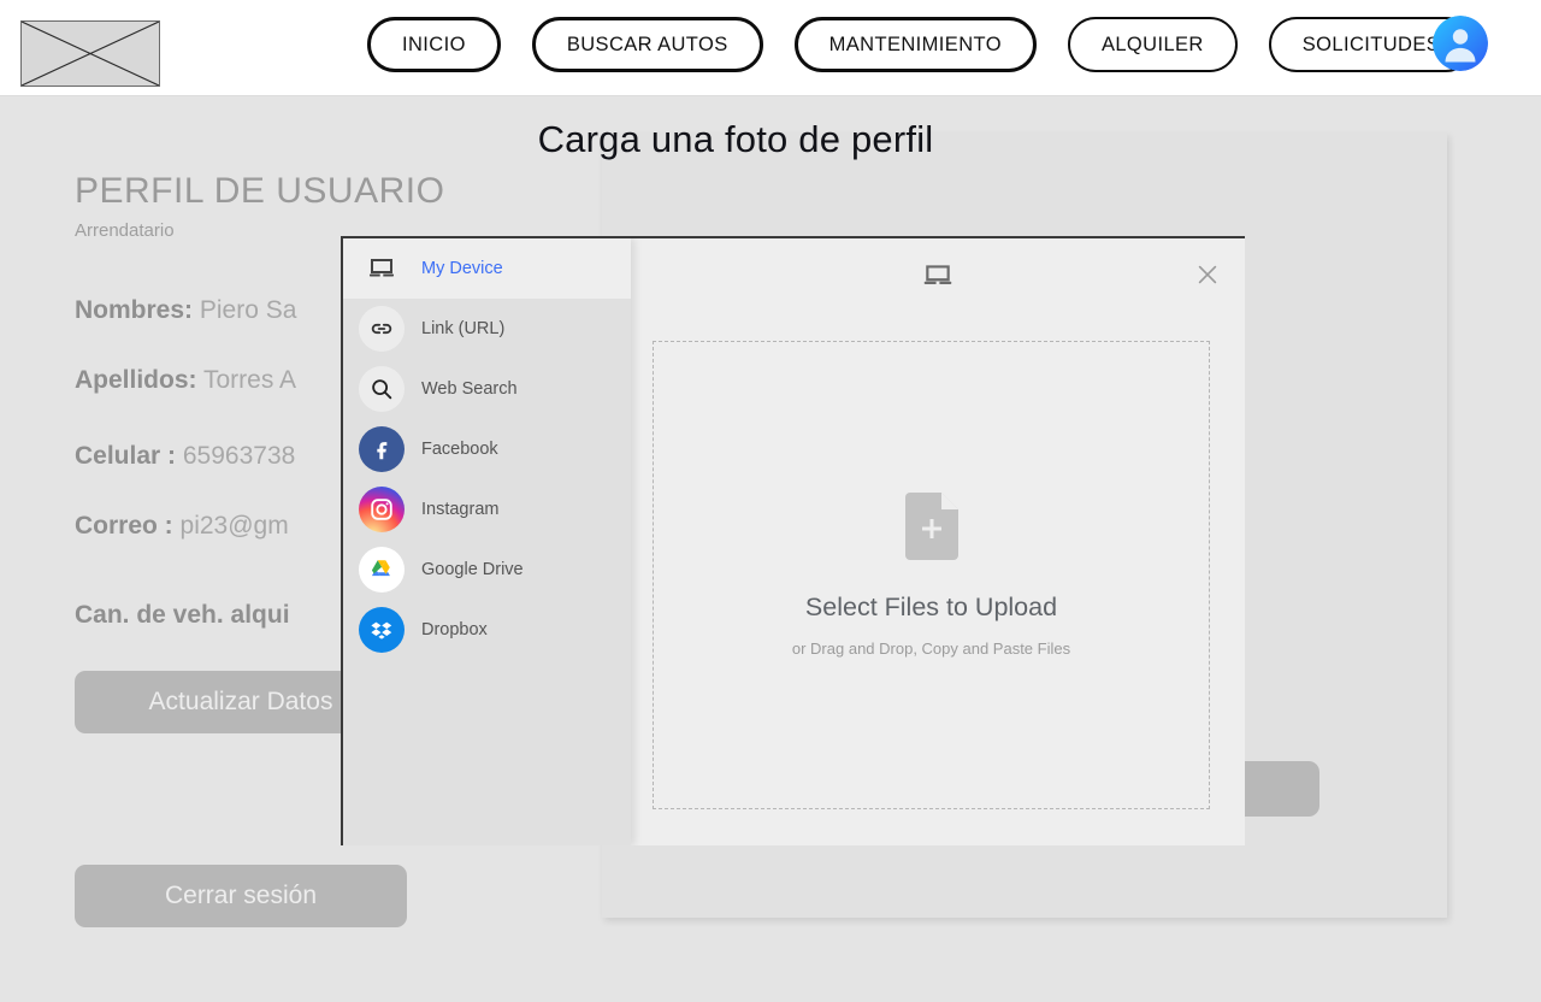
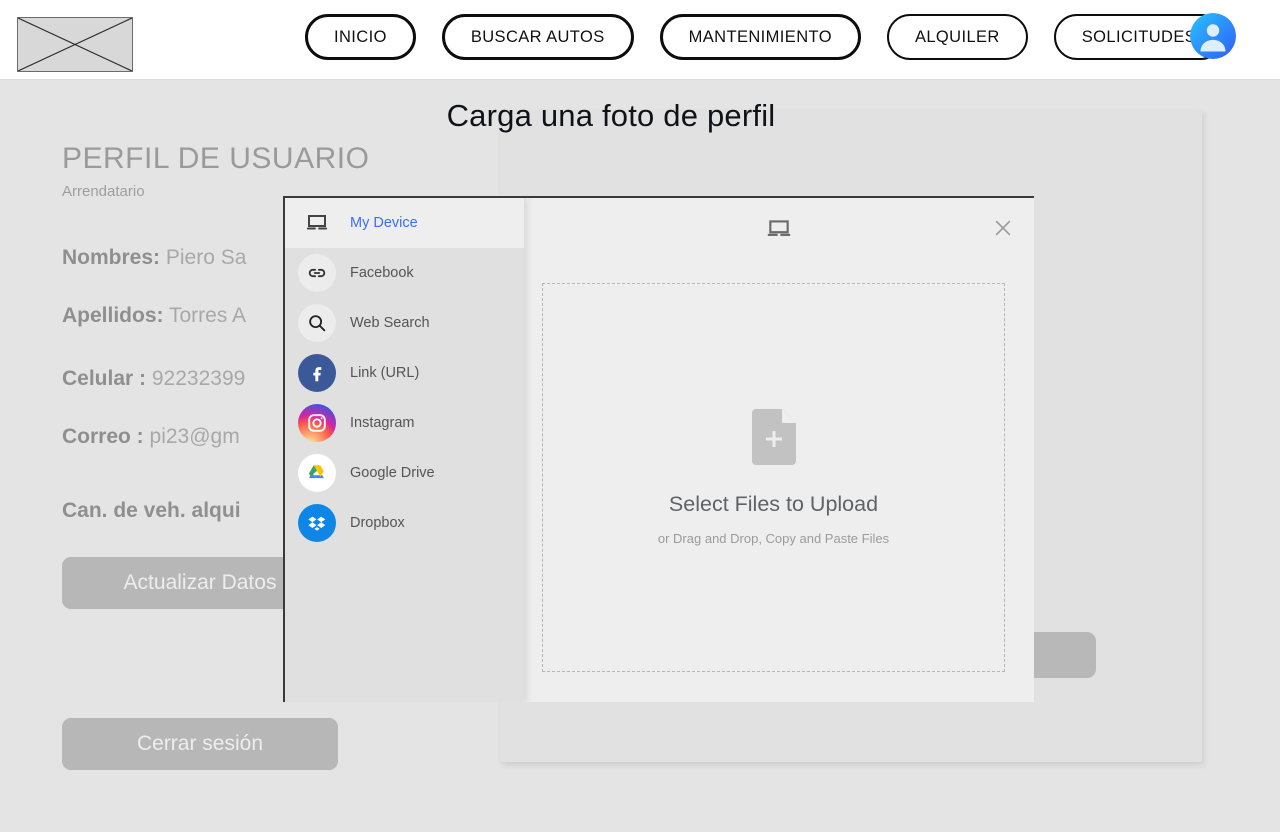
  INICIO
  BUSCAR AUTOS
  MANTENIMIENTO
  ALQUILER
  SOLICITUDE
  Carga una foto de perfil
  PERFIL DE USUARIO
  Arrendatario
  Nombres: Piero Sa
  Apellidos: Torres A
- Celular : 65963738
+ Celular : 92232399
  Correo : pi23@gm
  Can. de veh. alqui
  Actualizar Datos
  Cerrar sesión
  My Device
- Link (URL)
+ Facebook
  Web Search
- Facebook
+ Link (URL)
  Instagram
  Google Drive
  Dropbox
  Select Files to Upload
  or Drag and Drop, Copy and Paste Files
